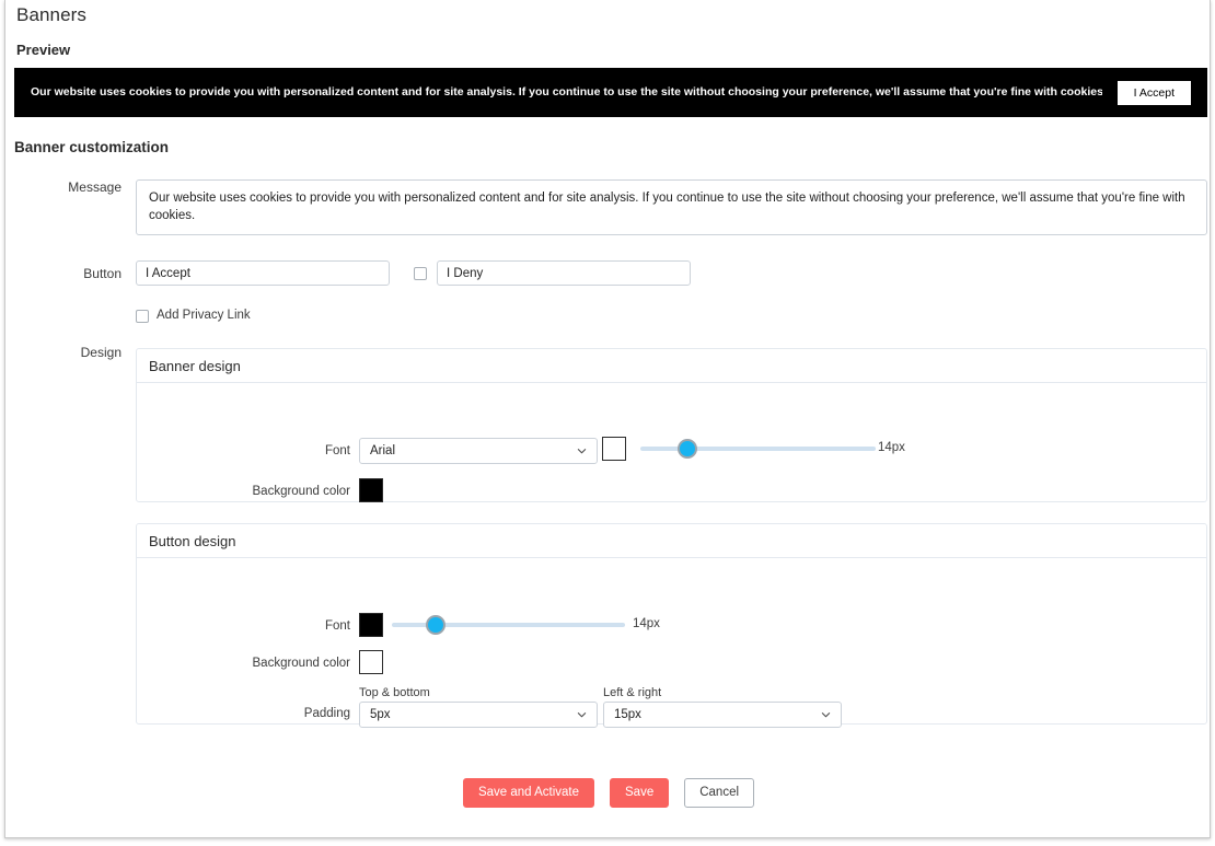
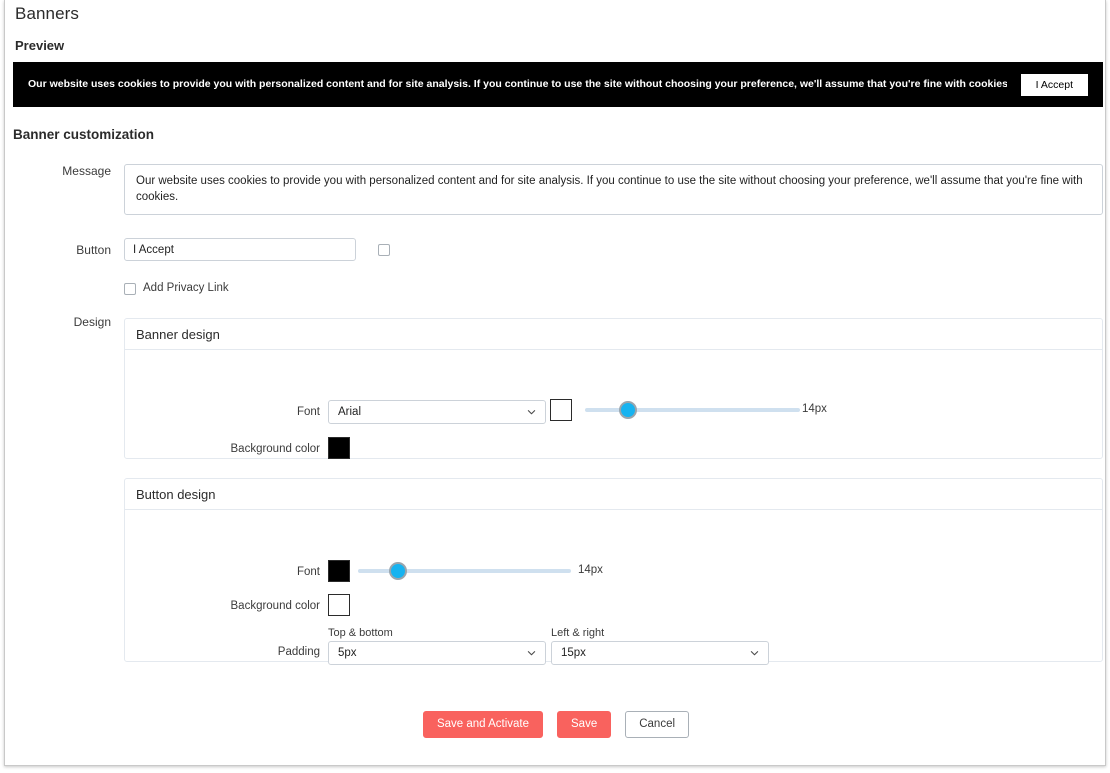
  Banners
  Preview
  Our website uses cookies to provide you with personalized content and for site analysis. If you continue to use the site without choosing your preference, we'll assume that you're fine with cookies
  I Accept
  Banner customization
  Message
  Button
  I Accept
- I Deny
  Add Privacy Link
  Design
  Banner design
  Font
  Arial
  14px
  Background color
  Button design
  Font
  14px
  Background color
  Top & bottom
  Left & right
  Padding
  5px
  15px
  Save and Activate
  Save
  Cancel
